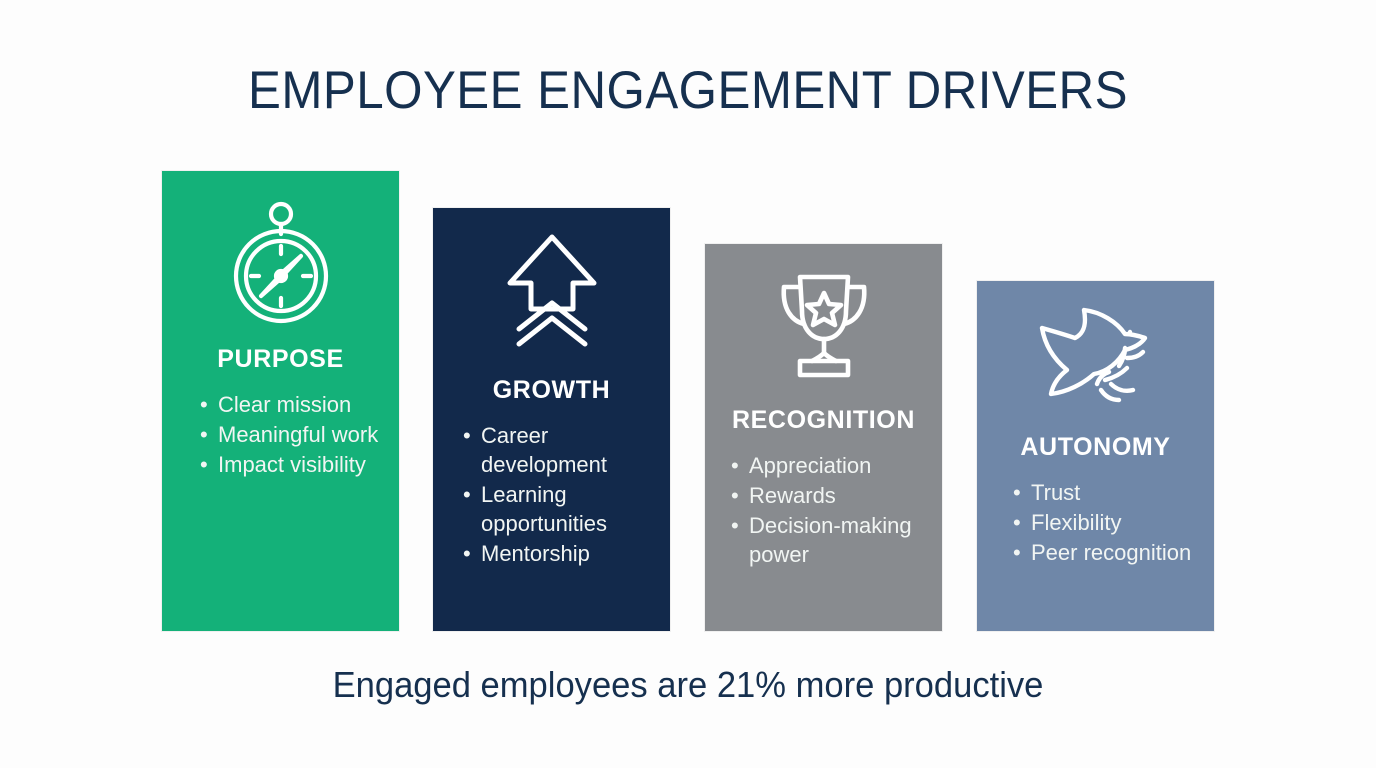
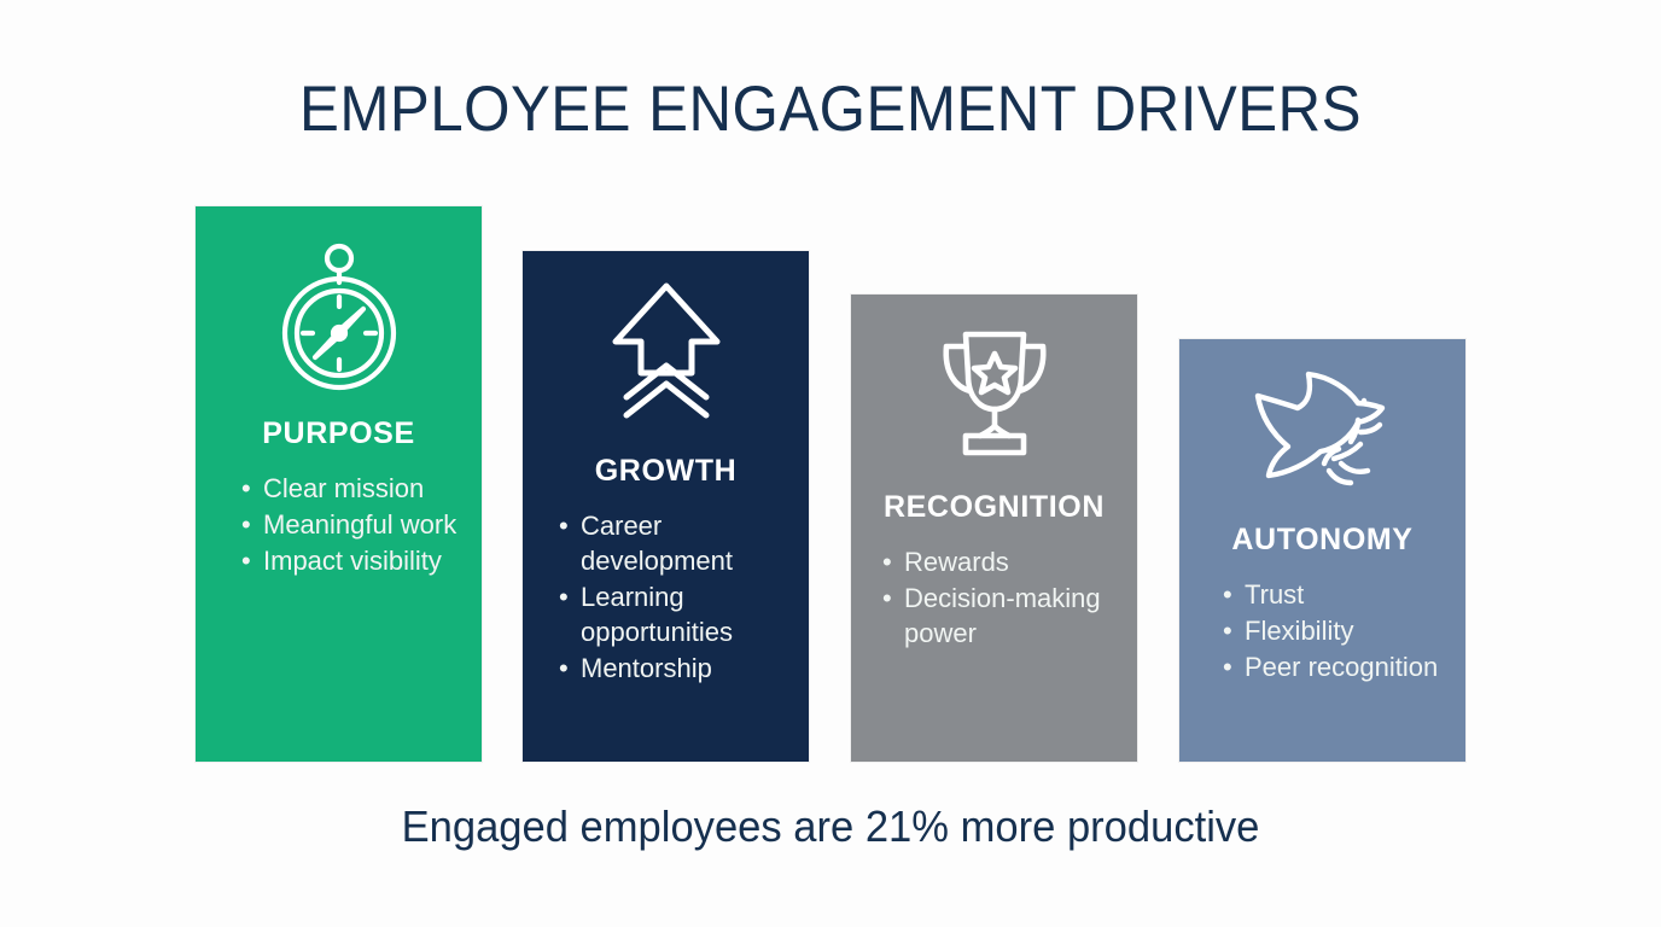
  EMPLOYEE ENGAGEMENT DRIVERS
  PURPOSE
  Clear mission
  Meaningful work
  Impact visibility
  GROWTH
  Career development
  Learning opportunities
  Mentorship
  RECOGNITION
- Appreciation
  Rewards
  Decision-making power
  AUTONOMY
  Trust
  Flexibility
  Peer recognition
  Engaged employees are 21% more productive
